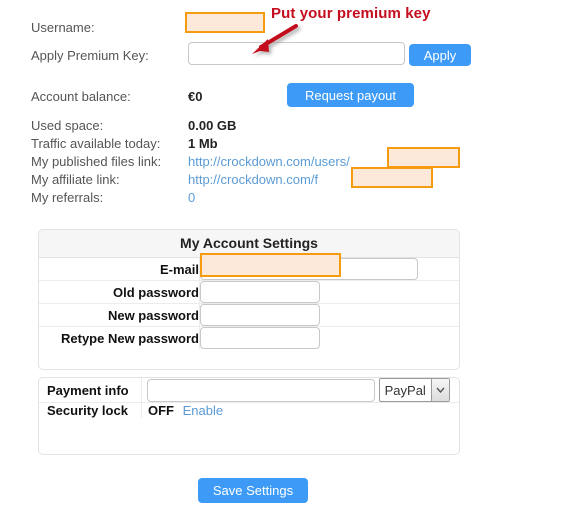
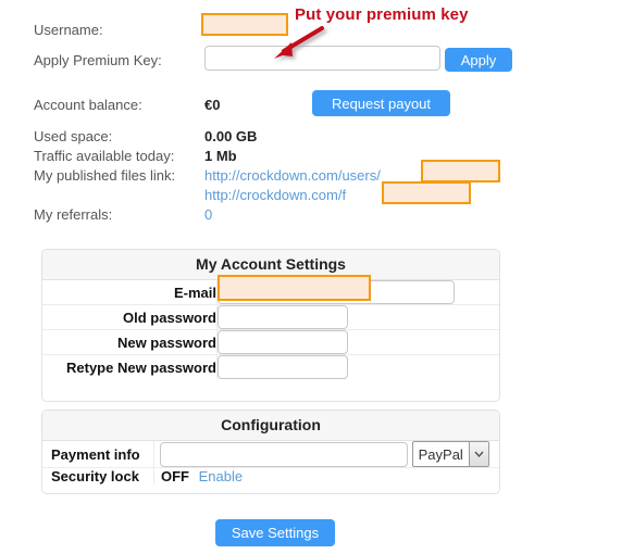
  Username:
  Apply Premium Key:
  Apply
  Account balance:
  €0
  Request payout
  Used space:
  0.00 GB
  Traffic available today:
  1 Mb
  My published files link:
  http://crockdown.com/users/
- My affiliate link:
  http://crockdown.com/f
  My referrals:
  0
  Put your premium key
  My Account Settings
  E-mail
  Old password
  New password
  Retype New password
+ Configuration
  Payment info	PayPal
  Security lock	OFF Enable
  Save Settings
